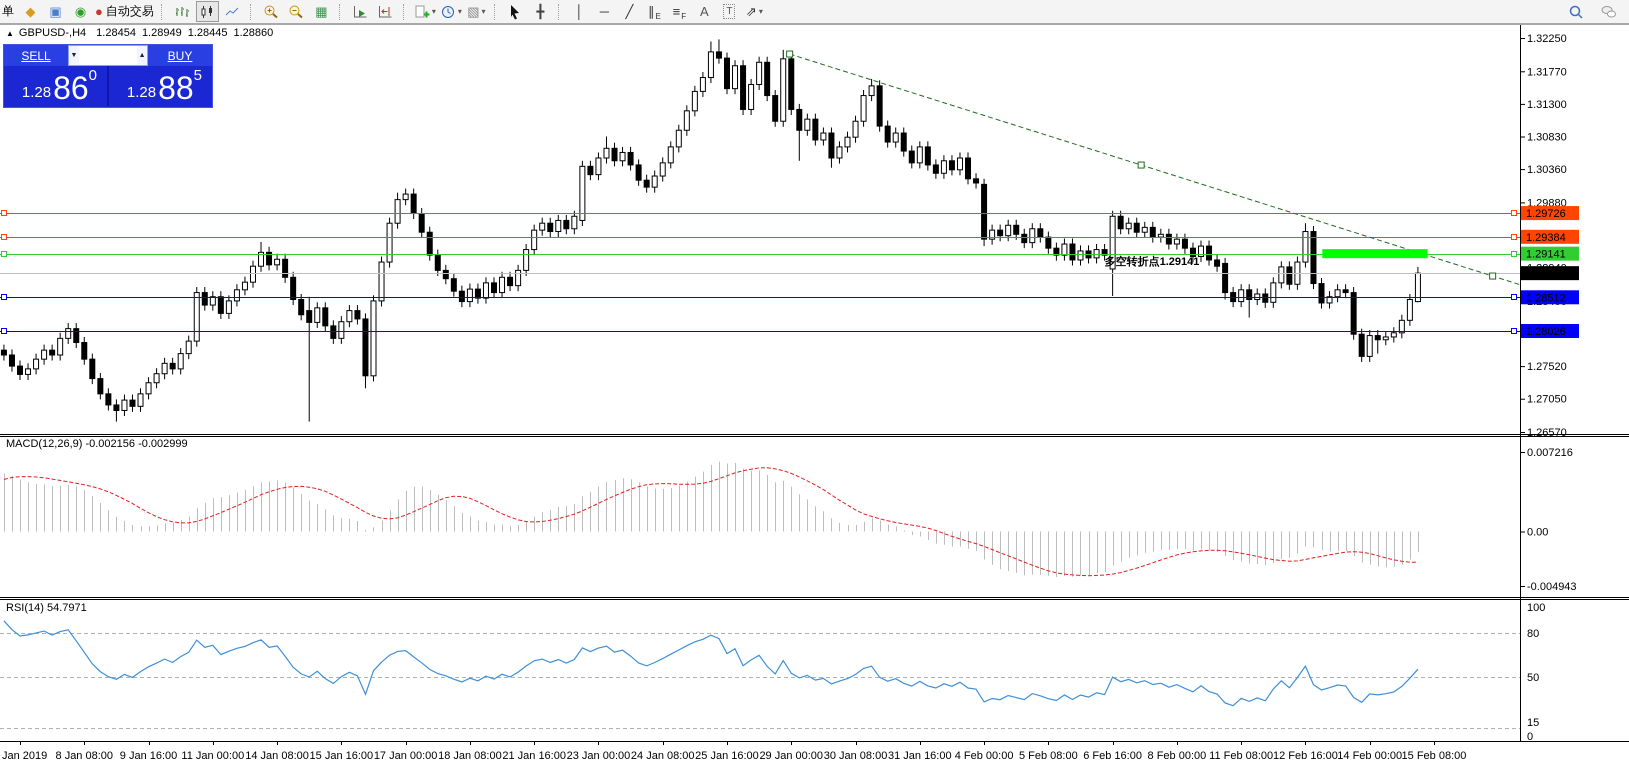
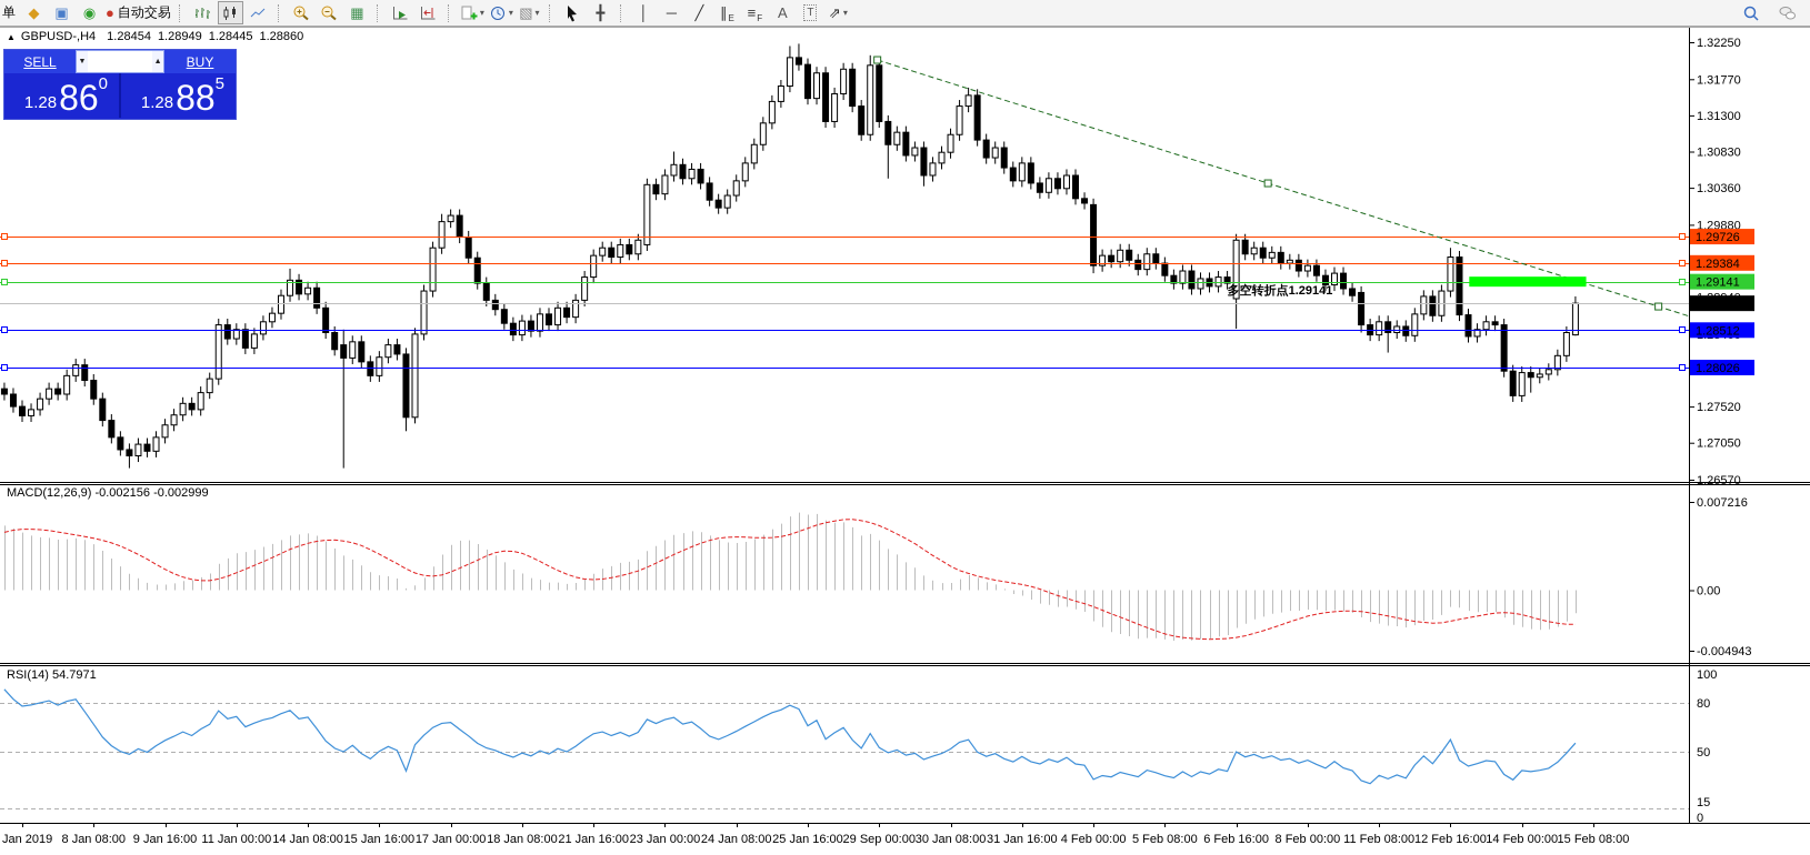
  1.32250
  1.31770
  1.31300
  1.30830
  1.30360
  1.29880
  1.27520
  1.27050
  1.26570
  多空转折点1.29141
  1.29726
  1.29384
  1.29141
  1.28512
  1.28026
  1.28860
  0.007216
  0.00
  -0.004943
  100
  80
  50
  15
  0
  Jan 2019
  8 Jan 08:00
  9 Jan 16:00
  11 Jan 00:00
  14 Jan 08:00
  15 Jan 16:00
  17 Jan 00:00
  18 Jan 08:00
  21 Jan 16:00
  23 Jan 00:00
  24 Jan 08:00
  25 Jan 16:00
- 29 Jan 00:00
+ 29 Sep 00:00
  30 Jan 08:00
  31 Jan 16:00
  4 Feb 00:00
  5 Feb 08:00
  6 Feb 16:00
  8 Feb 00:00
  11 Feb 08:00
  12 Feb 16:00
  14 Feb 00:00
  15 Feb 08:00
  单
  ◆
  ▣
  ◉
  ●
  自动交易
  ▦
  ▾
  ▾
  ▧
  ▾
  ╋
  │
  ─
  ╱
  ∥
  E
  ≡
  F
  A
  T
  ⇗
  ▾
  ▲
  GBPUSD-,H4
  1.28454
  1.28949
  1.28445
  1.28860
  SELL
  BUY
  1.28
  86
  0
  1.28
  88
  5
  MACD(12,26,9) -0.002156 -0.002999
  RSI(14) 54.7971
